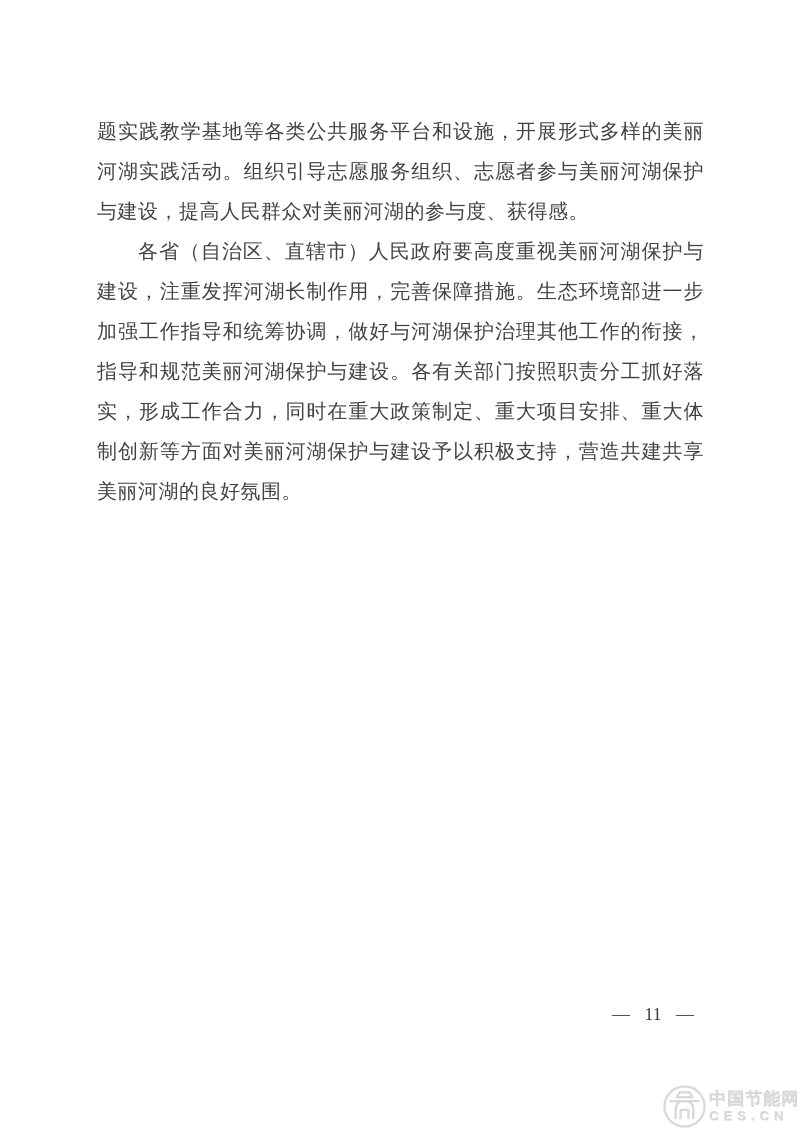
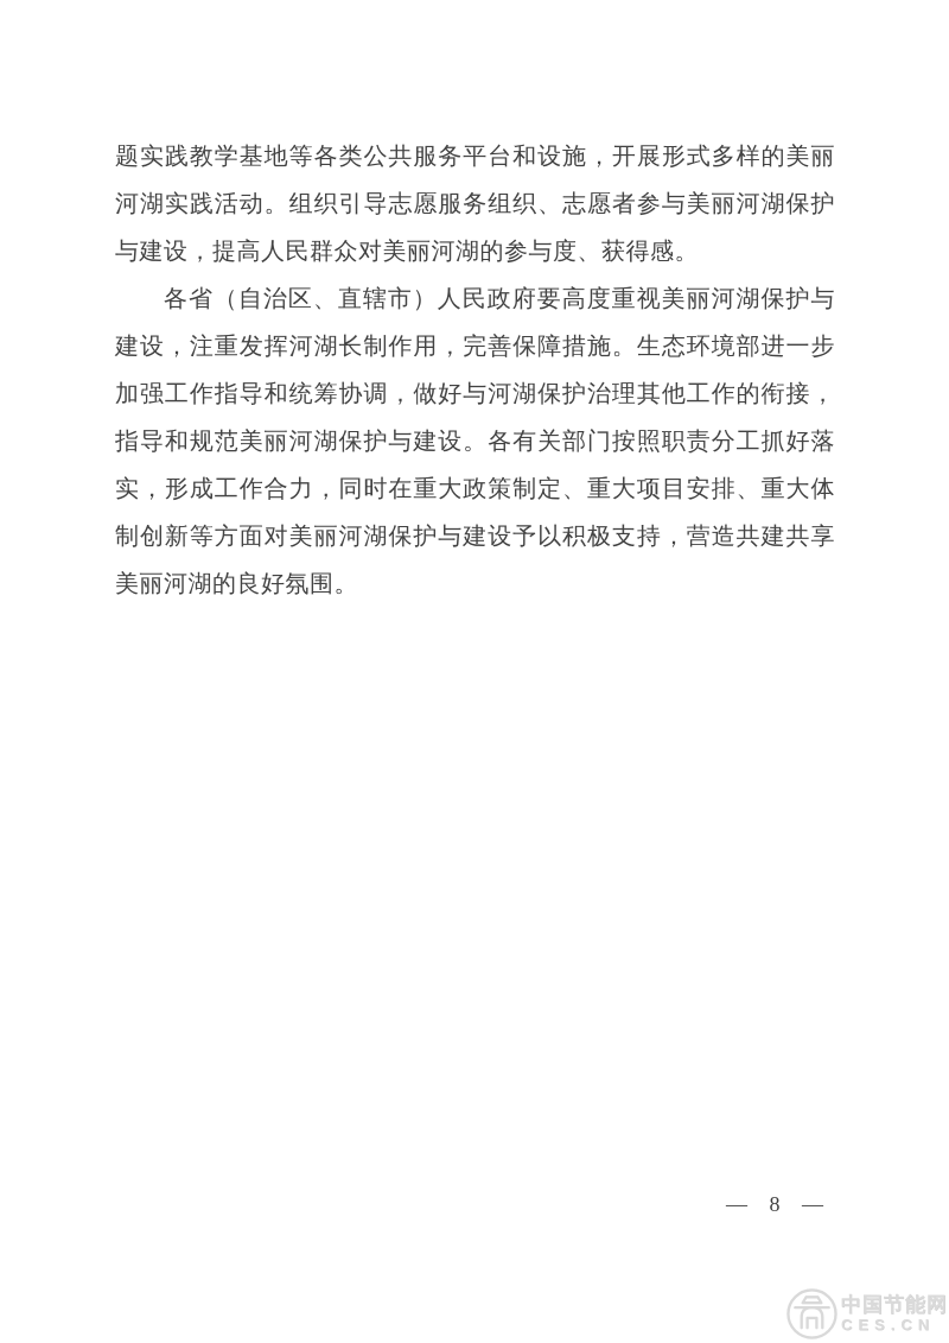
  题实践教学基地等各类公共服务平台和设施，开展形式多样的美丽
  河湖实践活动。组织引导志愿服务组织、志愿者参与美丽河湖保护
  与建设，提高人民群众对美丽河湖的参与度、获得感。
  各省（自治区、直辖市）人民政府要高度重视美丽河湖保护与
  建设，注重发挥河湖长制作用，完善保障措施。生态环境部进一步
  加强工作指导和统筹协调，做好与河湖保护治理其他工作的衔接，
  指导和规范美丽河湖保护与建设。各有关部门按照职责分工抓好落
  实，形成工作合力，同时在重大政策制定、重大项目安排、重大体
  制创新等方面对美丽河湖保护与建设予以积极支持，营造共建共享
  美丽河湖的良好氛围。
  —
- 11
+ 8
  —
  中国节能网
  CES.CN
